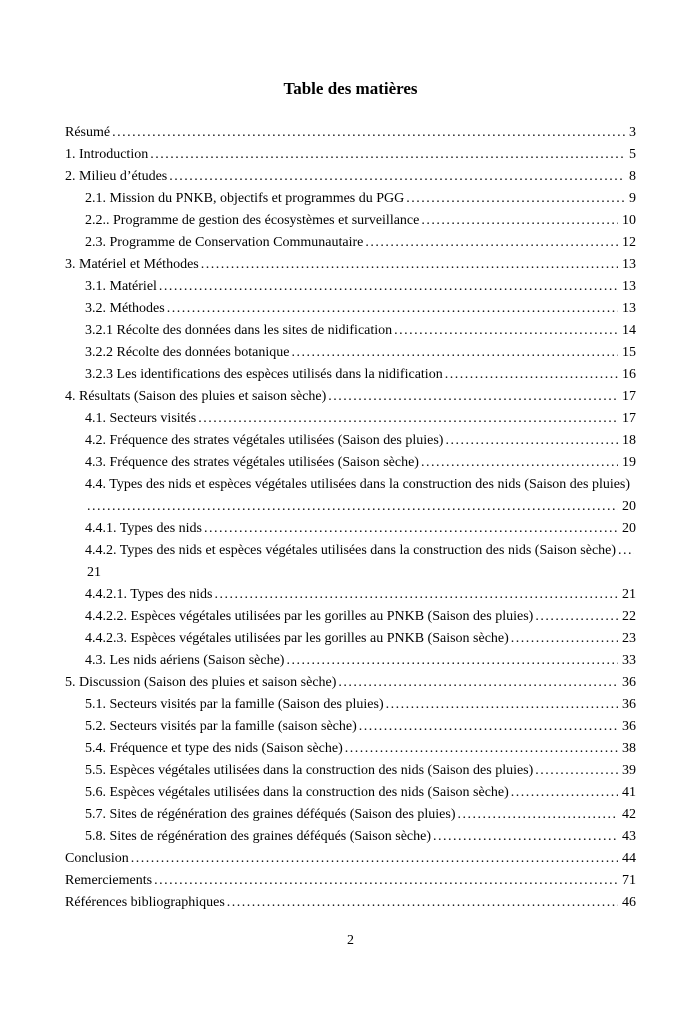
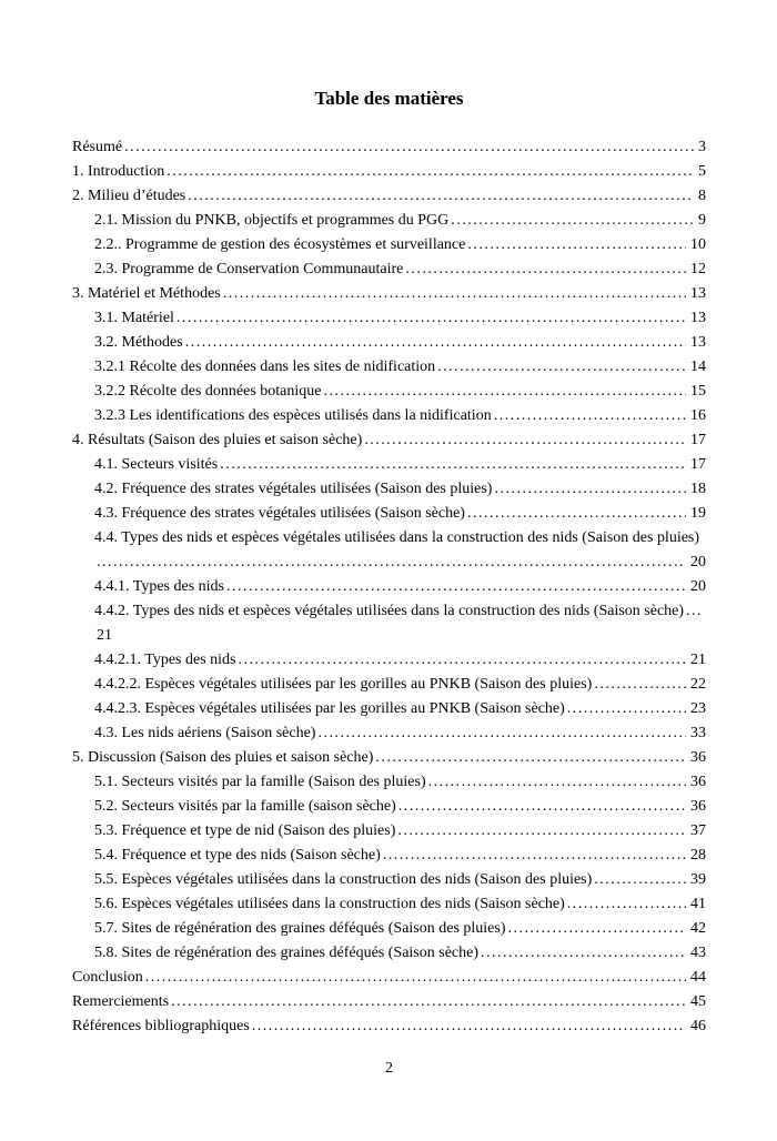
  Table des matières
  Résumé
  3
  1. Introduction
  5
  2. Milieu d’études
  8
  2.1. Mission du PNKB, objectifs et programmes du PGG
  9
  2.2.. Programme de gestion des écosystèmes et surveillance
  10
  2.3. Programme de Conservation Communautaire
  12
  3. Matériel et Méthodes
  13
  3.1. Matériel
  13
  3.2. Méthodes
  13
  3.2.1 Récolte des données dans les sites de nidification
  14
  3.2.2 Récolte des données botanique
  15
  3.2.3 Les identifications des espèces utilisés dans la nidification
  16
  4. Résultats (Saison des pluies et saison sèche)
  17
  4.1. Secteurs visités
  17
  4.2. Fréquence des strates végétales utilisées (Saison des pluies)
  18
  4.3. Fréquence des strates végétales utilisées (Saison sèche)
  19
  4.4. Types des nids et espèces végétales utilisées dans la construction des nids (Saison des pluies)
  20
  4.4.1. Types des nids
  20
  4.4.2. Types des nids et espèces végétales utilisées dans la construction des nids (Saison sèche)
  21
  4.4.2.1. Types des nids
  21
  4.4.2.2. Espèces végétales utilisées par les gorilles au PNKB (Saison des pluies)
  22
  4.4.2.3. Espèces végétales utilisées par les gorilles au PNKB (Saison sèche)
  23
  4.3. Les nids aériens (Saison sèche)
  33
  5. Discussion (Saison des pluies et saison sèche)
  36
  5.1. Secteurs visités par la famille (Saison des pluies)
  36
  5.2. Secteurs visités par la famille (saison sèche)
  36
+ 5.3. Fréquence et type de nid (Saison des pluies)
+ 37
  5.4. Fréquence et type des nids (Saison sèche)
- 38
+ 28
  5.5. Espèces végétales utilisées dans la construction des nids (Saison des pluies)
  39
  5.6. Espèces végétales utilisées dans la construction des nids (Saison sèche)
  41
  5.7. Sites de régénération des graines déféqués (Saison des pluies)
  42
  5.8. Sites de régénération des graines déféqués (Saison sèche)
  43
  Conclusion
  44
  Remerciements
- 71
+ 45
  Références bibliographiques
  46
  2
